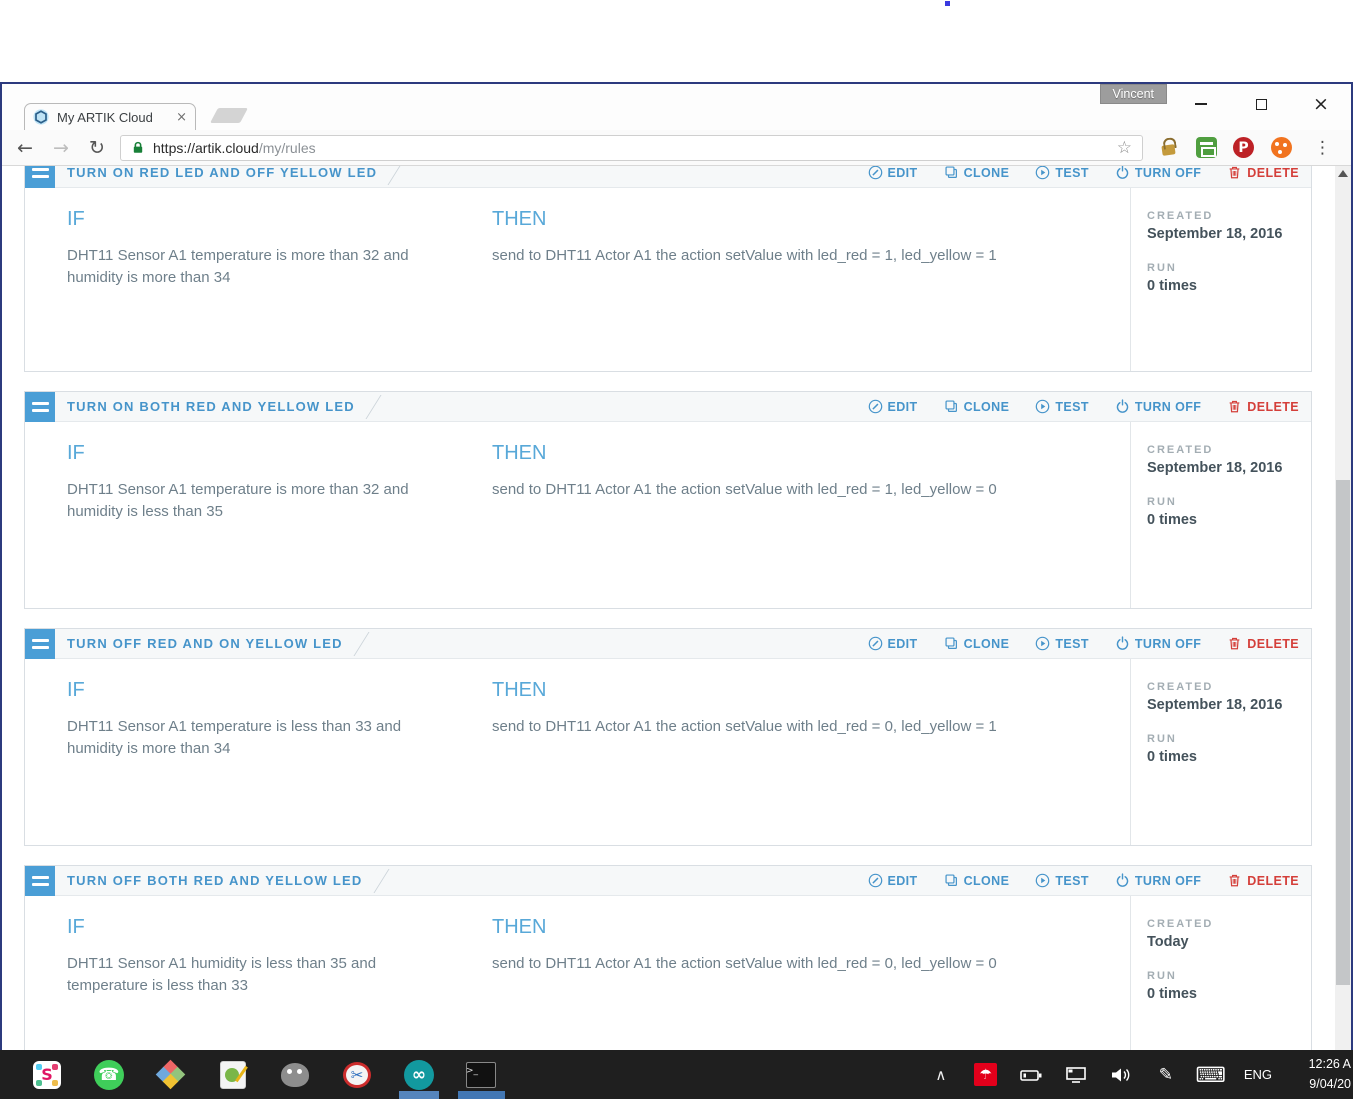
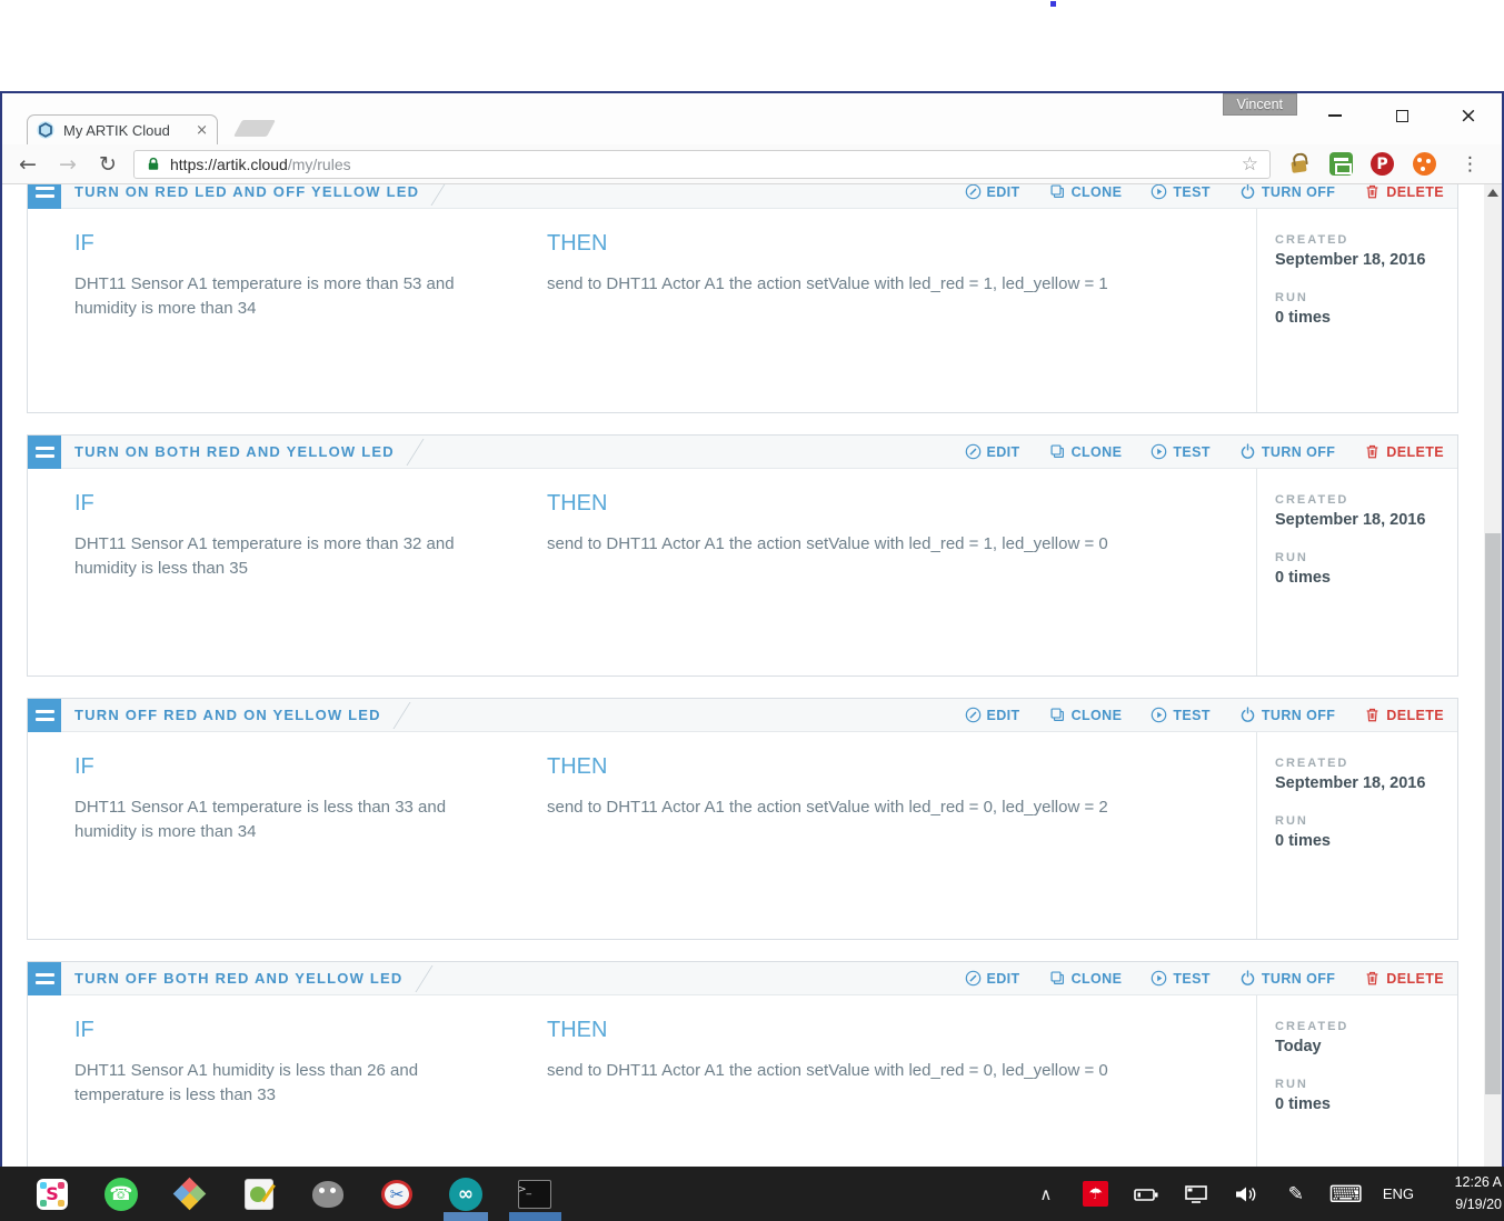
  My ARTIK Cloud
  ×
  Vincent
  ×
  ←
  →
  ↻
  https://artik.cloud/my/rules
  ☆
  P
  ⋮
  TURN ON RED LED AND OFF YELLOW LED
  EDIT
  CLONE
  TEST
  TURN OFF
  DELETE
  IF
- DHT11 Sensor A1 temperature is more than 32 and humidity is more than 34
+ DHT11 Sensor A1 temperature is more than 53 and humidity is more than 34
  THEN
  send to DHT11 Actor A1 the action setValue with led_red = 1, led_yellow = 1
  CREATED
  September 18, 2016
  RUN
  0 times
  TURN ON BOTH RED AND YELLOW LED
  EDIT
  CLONE
  TEST
  TURN OFF
  DELETE
  IF
  DHT11 Sensor A1 temperature is more than 32 and humidity is less than 35
  THEN
  send to DHT11 Actor A1 the action setValue with led_red = 1, led_yellow = 0
  CREATED
  September 18, 2016
  RUN
  0 times
  TURN OFF RED AND ON YELLOW LED
  EDIT
  CLONE
  TEST
  TURN OFF
  DELETE
  IF
  DHT11 Sensor A1 temperature is less than 33 and humidity is more than 34
  THEN
- send to DHT11 Actor A1 the action setValue with led_red = 0, led_yellow = 1
+ send to DHT11 Actor A1 the action setValue with led_red = 0, led_yellow = 2
  CREATED
  September 18, 2016
  RUN
  0 times
  TURN OFF BOTH RED AND YELLOW LED
  EDIT
  CLONE
  TEST
  TURN OFF
  DELETE
  IF
- DHT11 Sensor A1 humidity is less than 35 and temperature is less than 33
+ DHT11 Sensor A1 humidity is less than 26 and temperature is less than 33
  THEN
  send to DHT11 Actor A1 the action setValue with led_red = 0, led_yellow = 0
  CREATED
  Today
  RUN
  0 times
  S
  ☎
  ✂
  ∞
  >_
  ∧
  ☂
  ✎
  ⌨
  ENG
  12:26 A
- 9/04/20
+ 9/19/20
